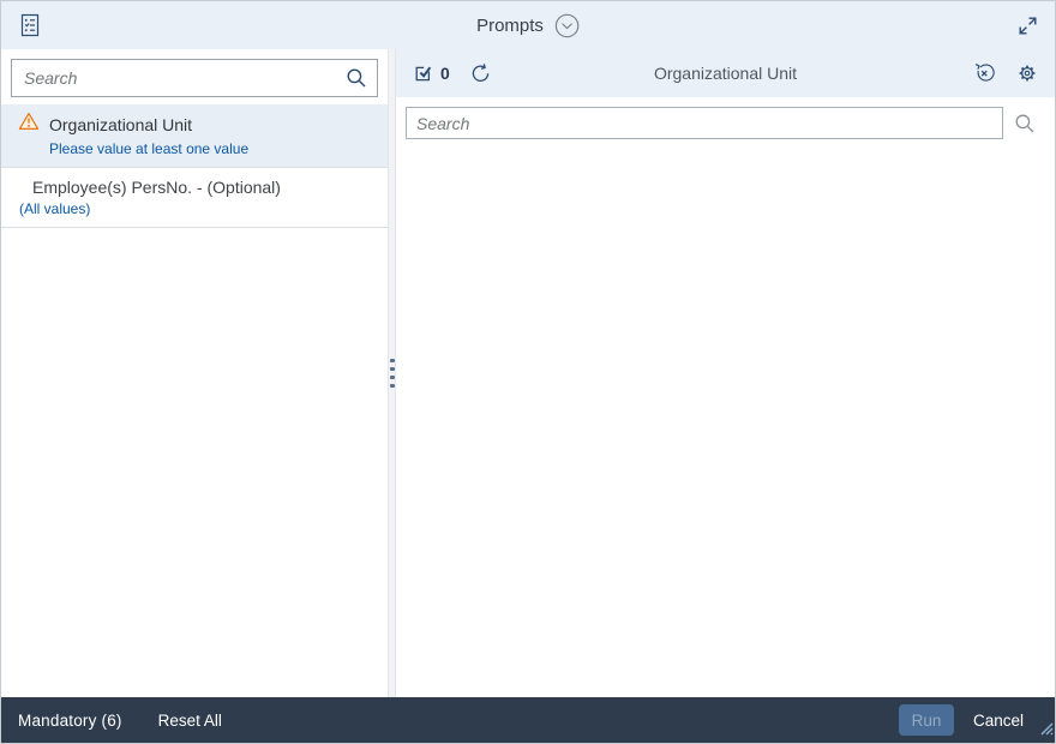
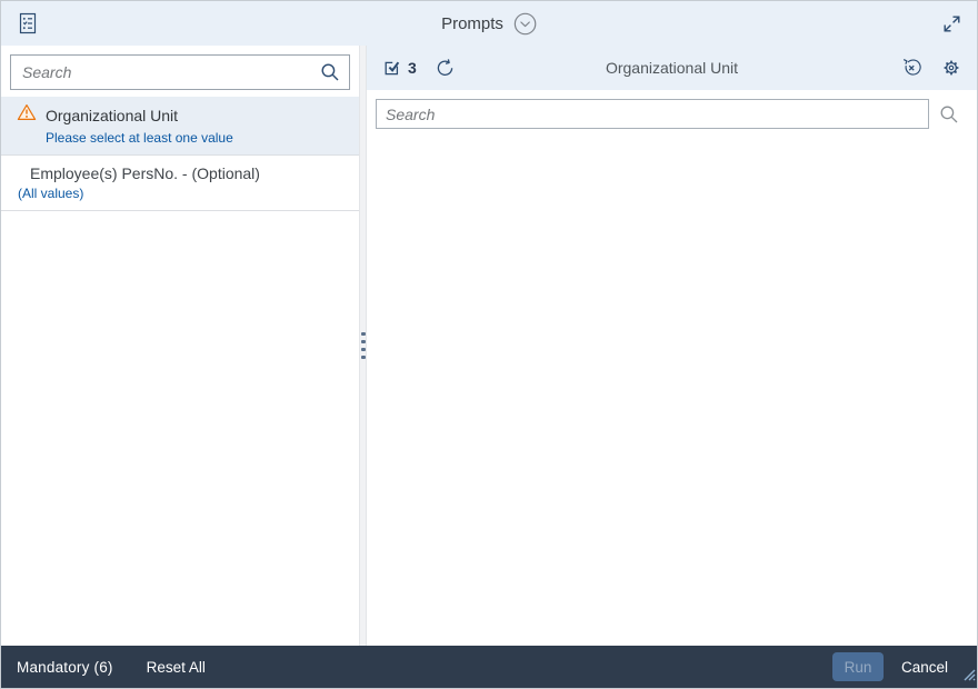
  Prompts
  Search
  Organizational Unit
- Please value at least one value
+ Please select at least one value
  Employee(s) PersNo. - (Optional)
  (All values)
- 0
+ 3
  Organizational Unit
  Search
  Mandatory (6)
  Reset All
  Run
  Cancel
